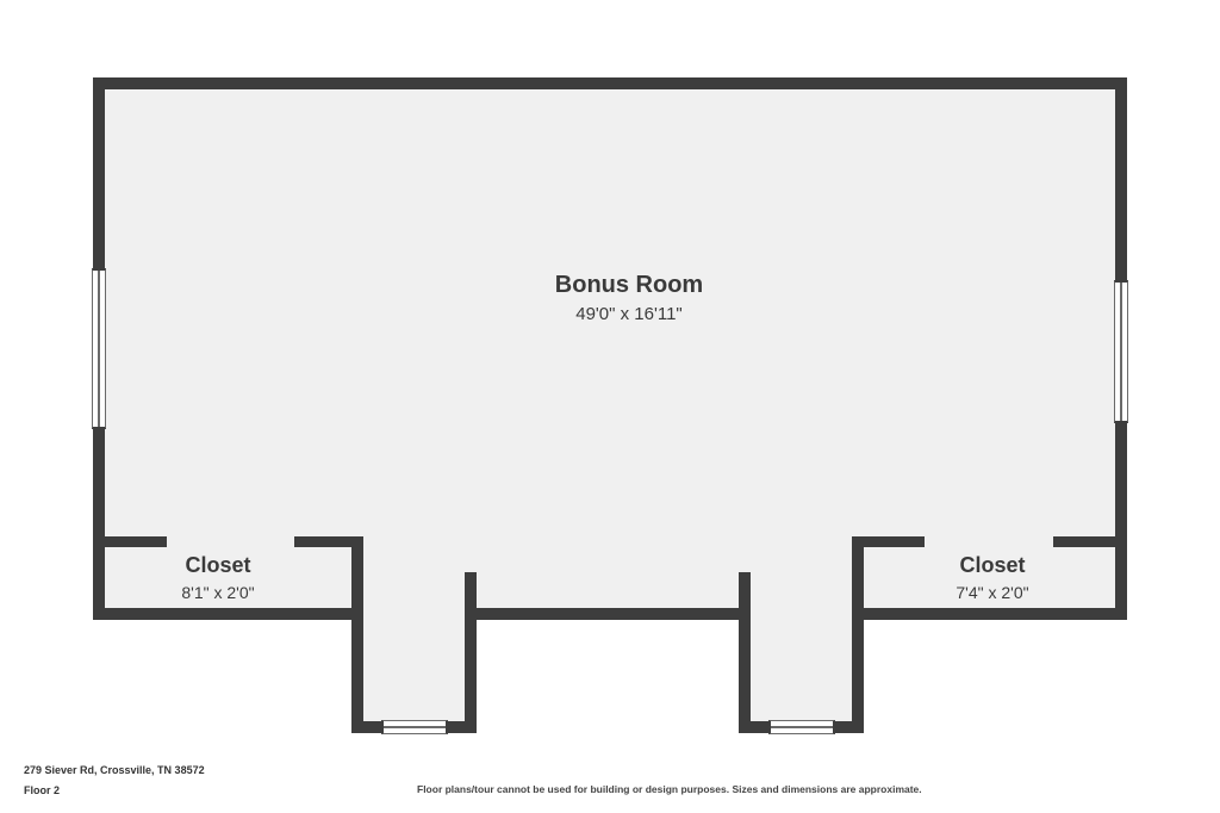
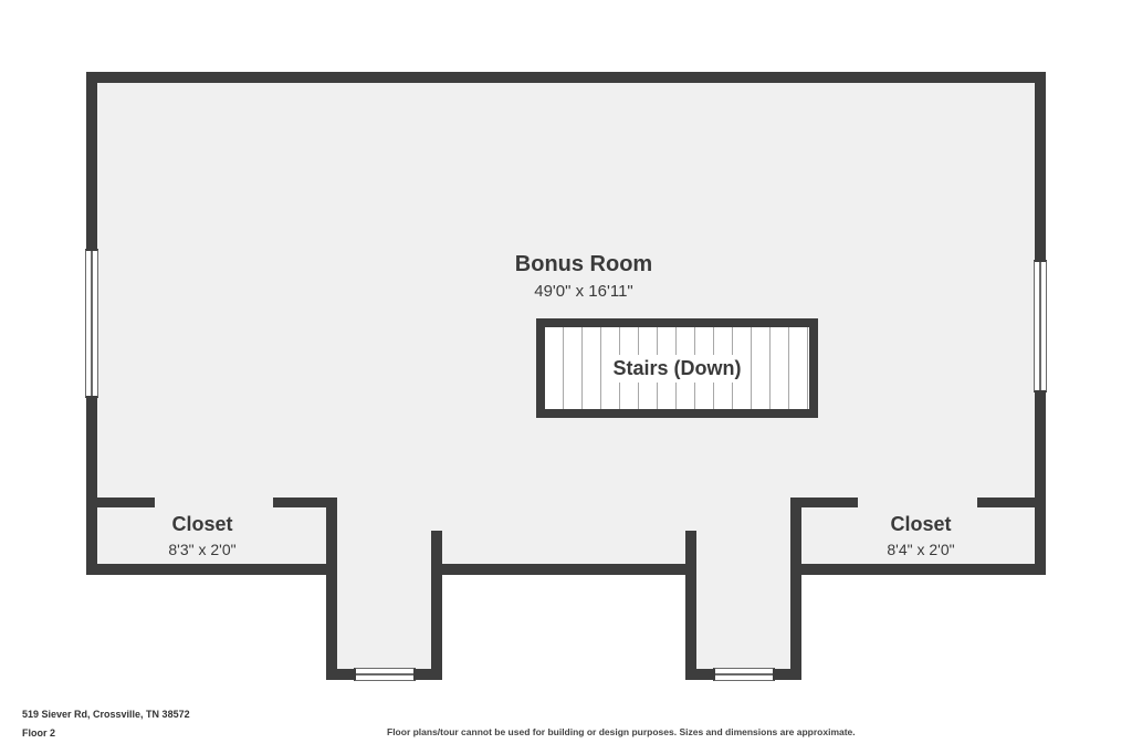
+ Stairs (Down)
  Bonus Room
  49'0" x 16'11"
  Closet
- 8'1" x 2'0"
+ 8'3" x 2'0"
  Closet
- 7'4" x 2'0"
+ 8'4" x 2'0"
- 279 Siever Rd, Crossville, TN 38572
+ 519 Siever Rd, Crossville, TN 38572
  Floor 2
  Floor plans/tour cannot be used for building or design purposes. Sizes and dimensions are approximate.
